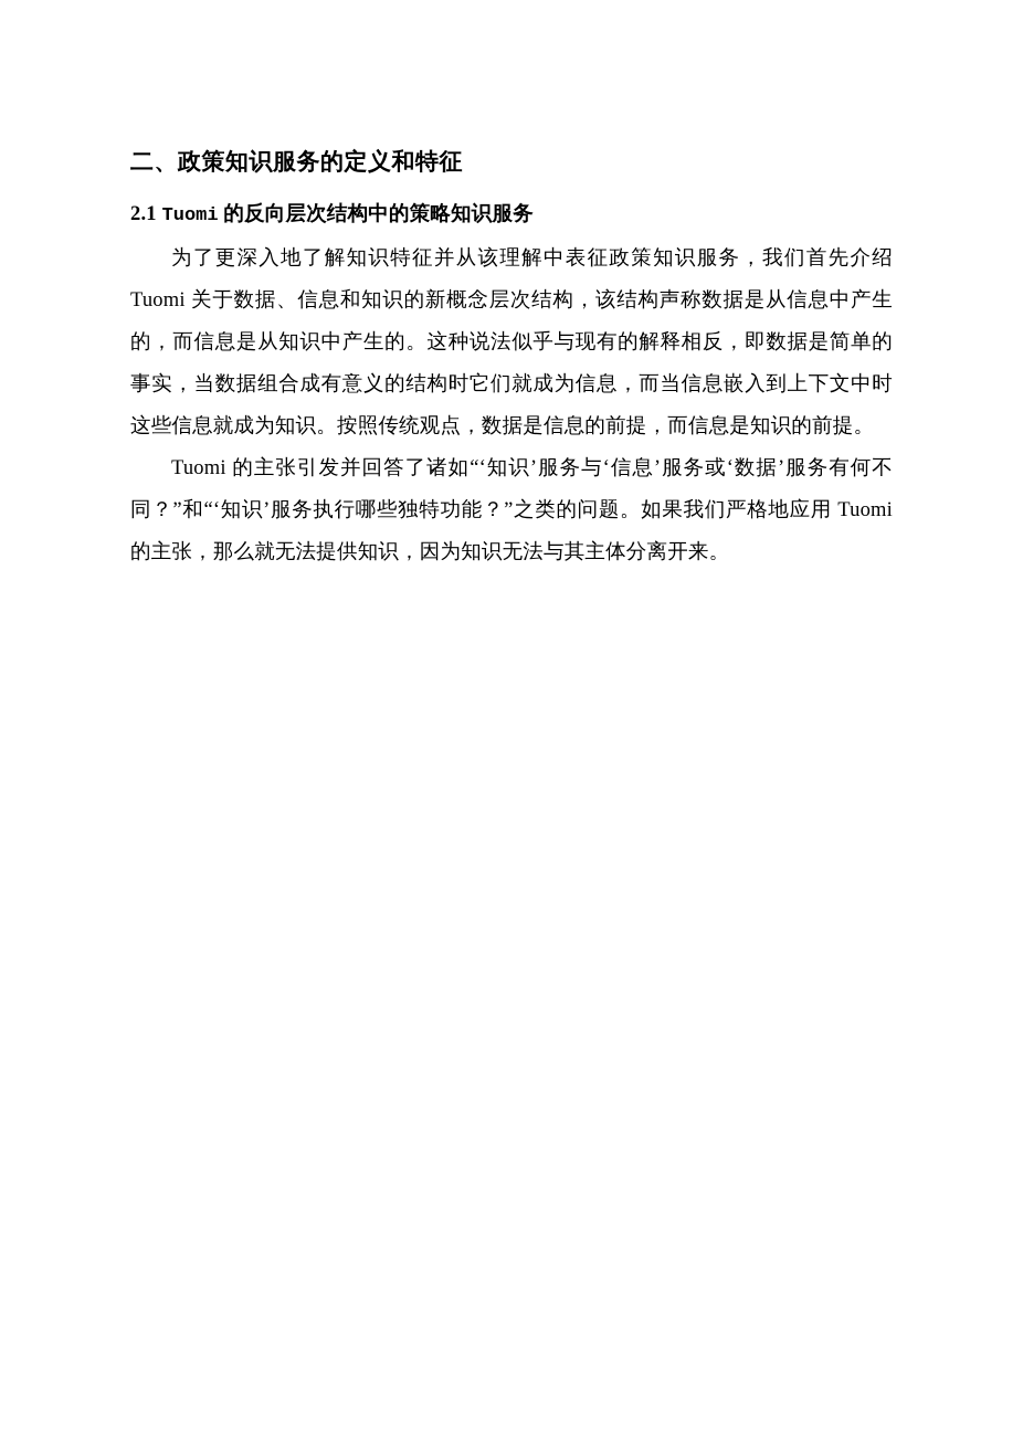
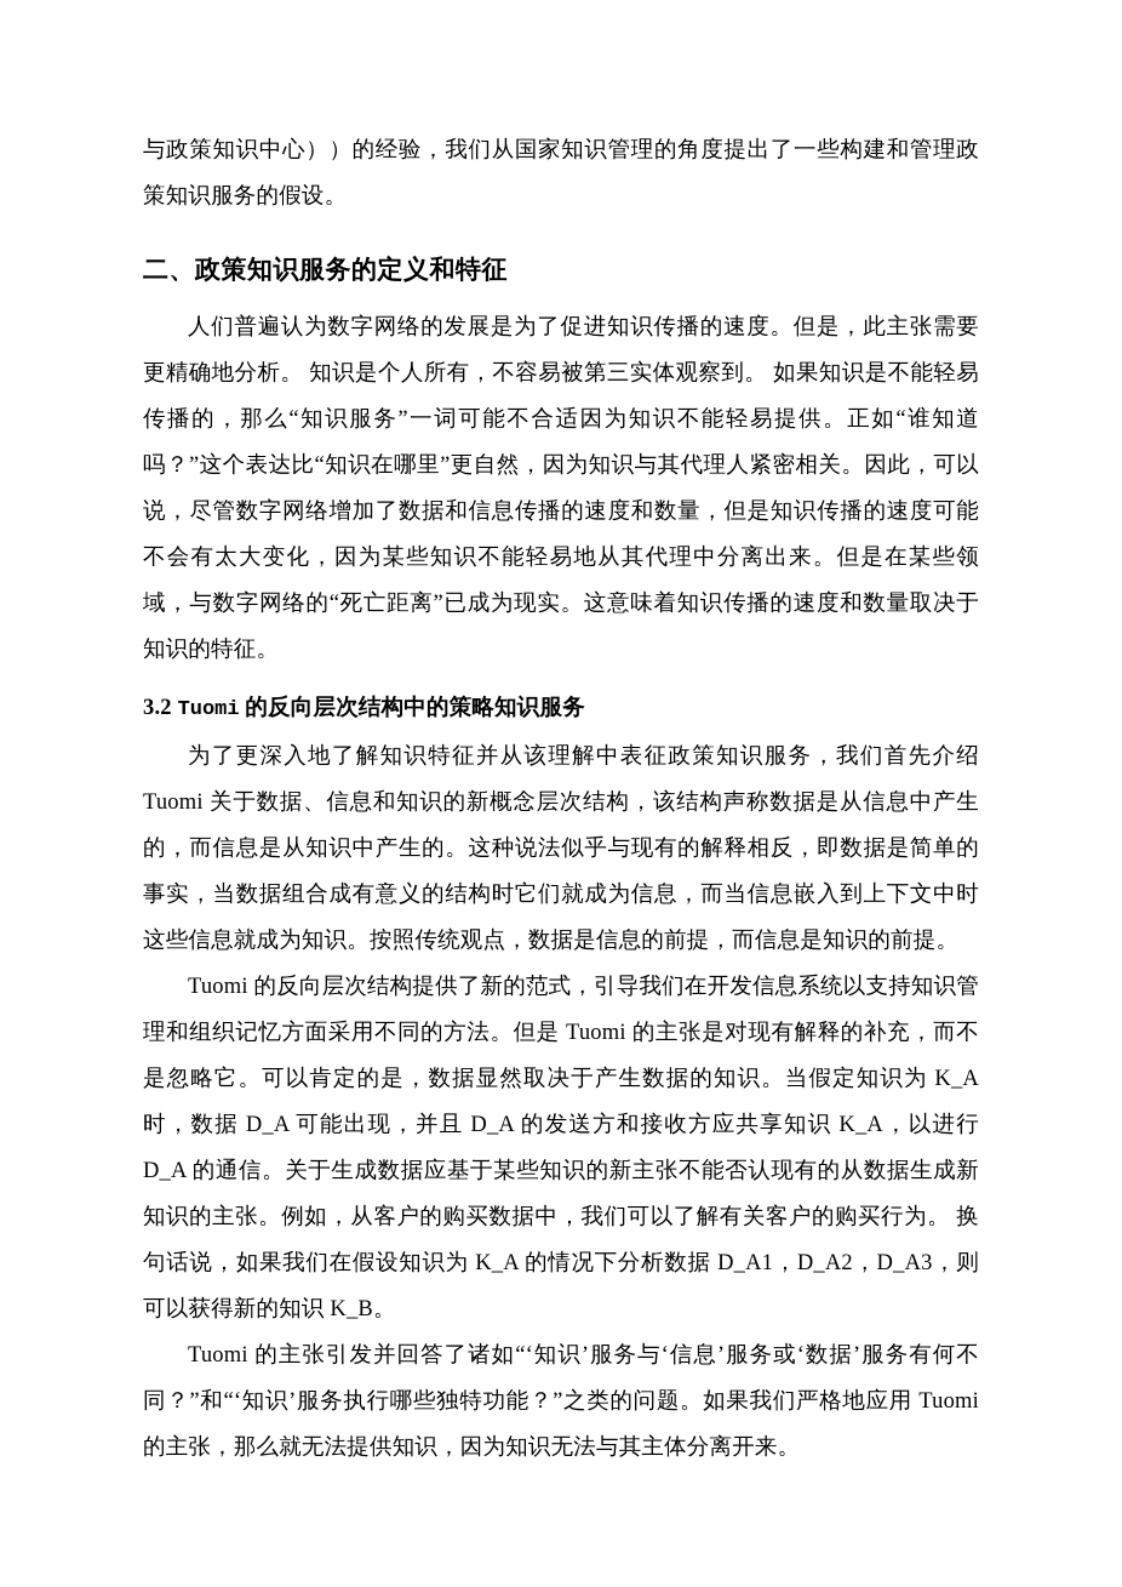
+ 与政策知识中心））的经验，我们从国家知识管理的角度提出了一些构建和管理政策知识服务的假设。
  二、政策知识服务的定义和特征
+ 人们普遍认为数字网络的发展是为了促进知识传播的速度。但是，此主张需要更精确地分析。 知识是个人所有，不容易被第三实体观察到。 如果知识是不能轻易传播的，那么“知识服务”一词可能不合适因为知识不能轻易提供。正如“谁知道吗？”这个表达比“知识在哪里”更自然，因为知识与其代理人紧密相关。因此，可以说，尽管数字网络增加了数据和信息传播的速度和数量，但是知识传播的速度可能不会有太大变化，因为某些知识不能轻易地从其代理中分离出来。但是在某些领域，与数字网络的“死亡距离”已成为现实。这意味着知识传播的速度和数量取决于知识的特征。
- 2.1 Tuomi 的反向层次结构中的策略知识服务
+ 3.2 Tuomi 的反向层次结构中的策略知识服务
  为了更深入地了解知识特征并从该理解中表征政策知识服务，我们首先介绍 Tuomi 关于数据、信息和知识的新概念层次结构，该结构声称数据是从信息中产生的，而信息是从知识中产生的。这种说法似乎与现有的解释相反，即数据是简单的事实，当数据组合成有意义的结构时它们就成为信息，而当信息嵌入到上下文中时这些信息就成为知识。按照传统观点，数据是信息的前提，而信息是知识的前提。
+ Tuomi 的反向层次结构提供了新的范式，引导我们在开发信息系统以支持知识管理和组织记忆方面采用不同的方法。但是 Tuomi 的主张是对现有解释的补充，而不是忽略它。可以肯定的是，数据显然取决于产生数据的知识。当假定知识为 K_A 时，数据 D_A 可能出现，并且 D_A 的发送方和接收方应共享知识 K_A，以进行 D_A 的通信。关于生成数据应基于某些知识的新主张不能否认现有的从数据生成新知识的主张。例如，从客户的购买数据中，我们可以了解有关客户的购买行为。 换句话说，如果我们在假设知识为 K_A 的情况下分析数据 D_A1，D_A2，D_A3，则可以获得新的知识 K_B。
  Tuomi 的主张引发并回答了诸如“‘知识’服务与‘信息’服务或‘数据’服务有何不同？”和“‘知识’服务执行哪些独特功能？”之类的问题。如果我们严格地应用 Tuomi 的主张，那么就无法提供知识，因为知识无法与其主体分离开来。
